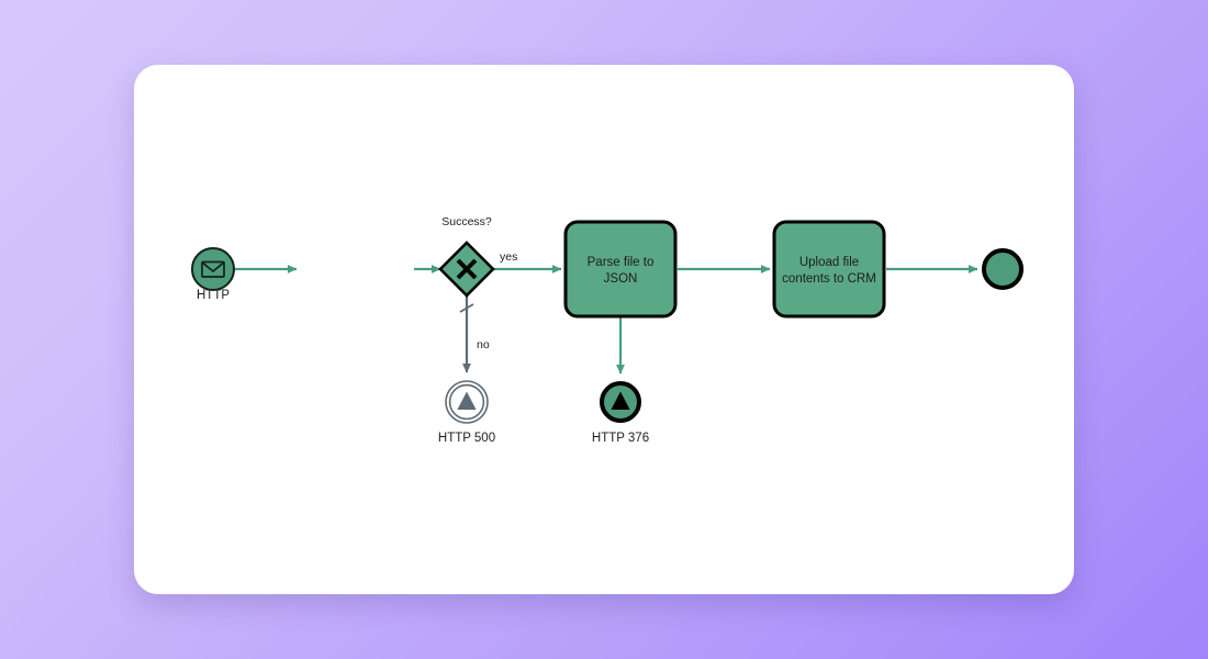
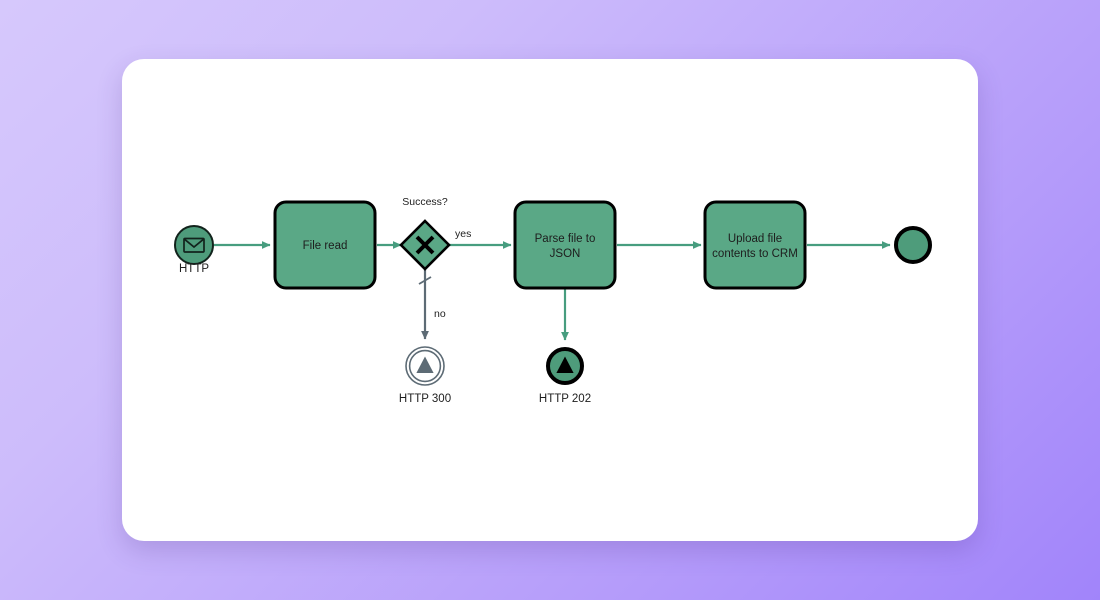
  HTTP
+ File read
  Success?
  yes
  no
  Parse file to
  JSON
  Upload file
  contents to CRM
- HTTP 500
+ HTTP 300
- HTTP 376
+ HTTP 202
